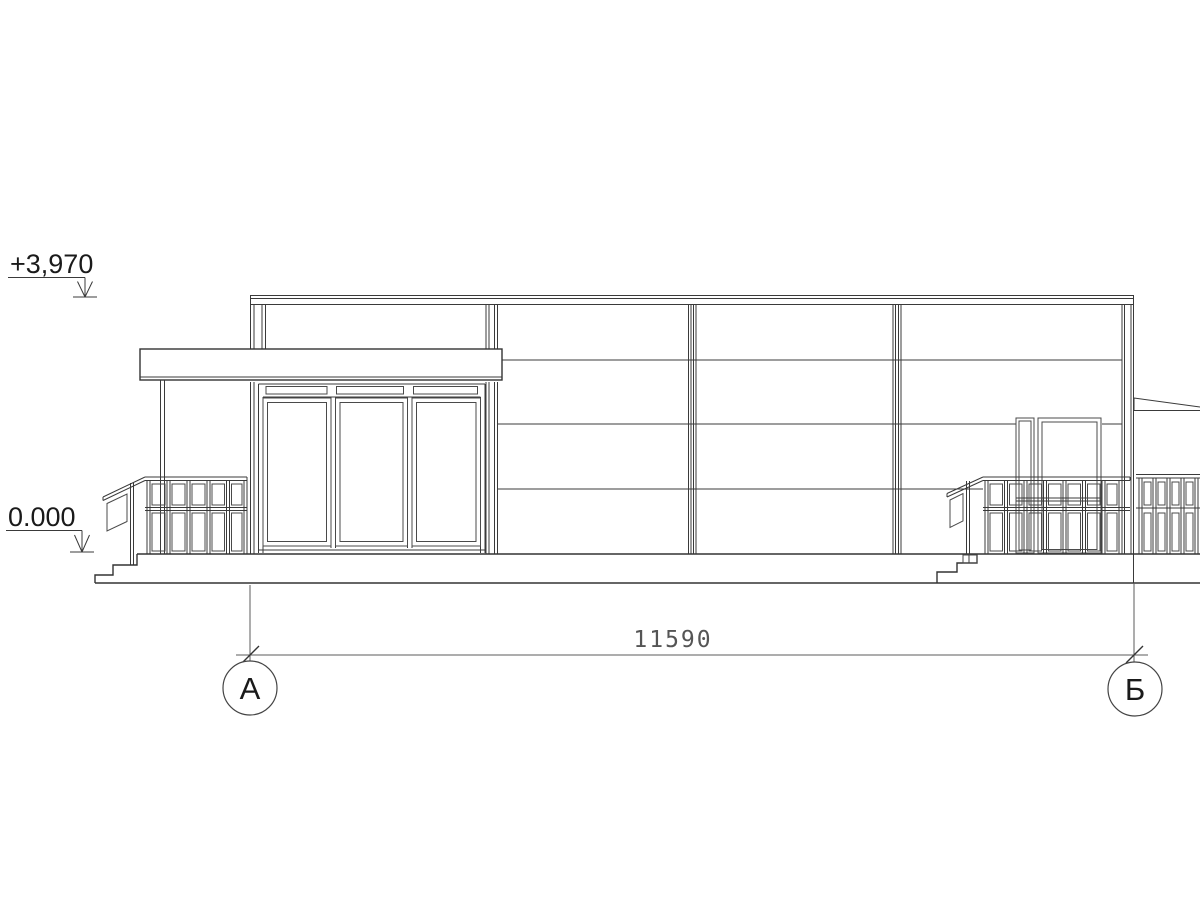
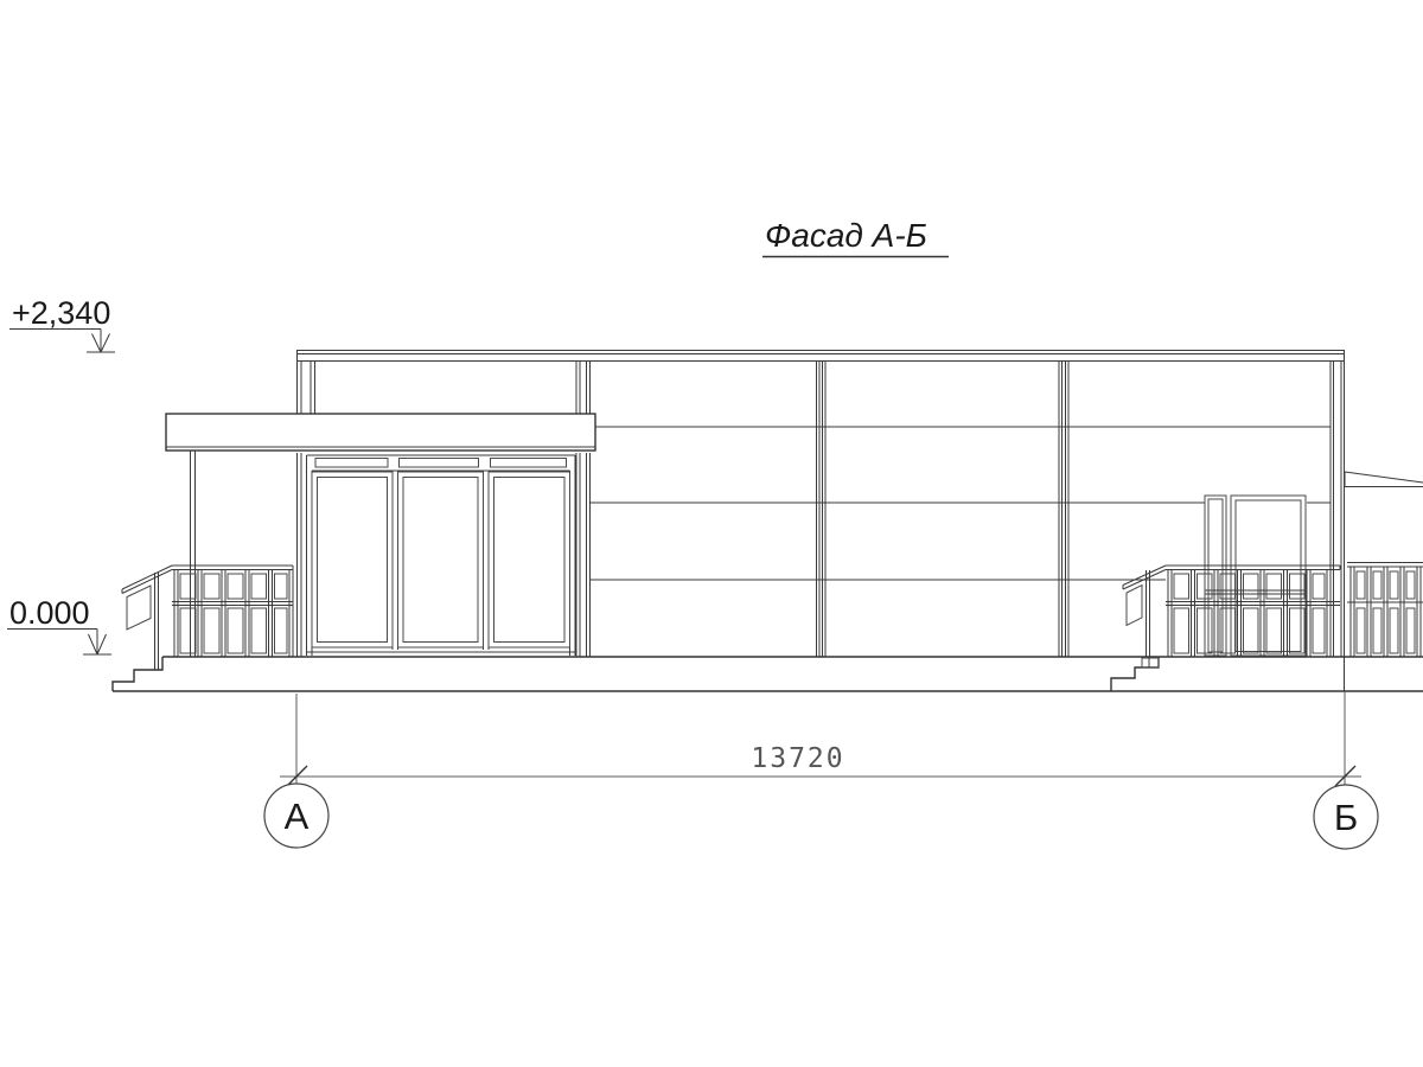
- 11590
+ 13720
  А
  Б
- +3,970
+ +2,340
  0.000
+ Фасад А-Б
